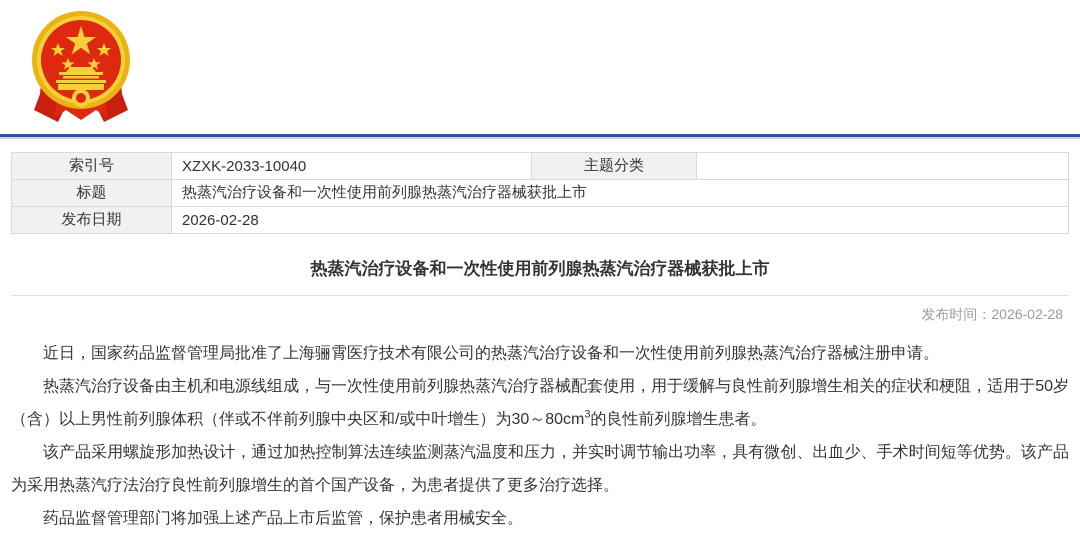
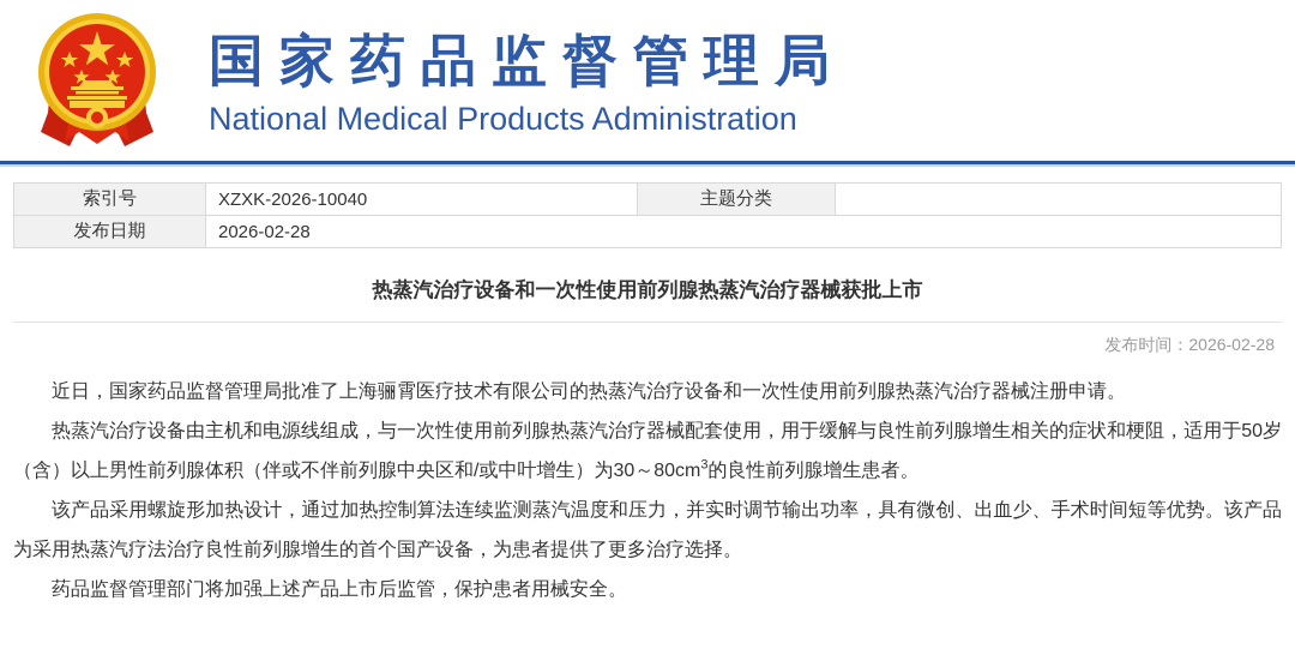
+ 国家药品监督管理局
+ National Medical Products Administration
- 索引号	XZXK-2033-10040	主题分类
+ 索引号	XZXK-2026-10040	主题分类
- 标题	热蒸汽治疗设备和一次性使用前列腺热蒸汽治疗器械获批上市
  发布日期	2026-02-28
  热蒸汽治疗设备和一次性使用前列腺热蒸汽治疗器械获批上市
  发布时间：2026-02-28
  近日，国家药品监督管理局批准了上海骊霄医疗技术有限公司的热蒸汽治疗设备和一次性使用前列腺热蒸汽治疗器械注册申请。
  热蒸汽治疗设备由主机和电源线组成，与一次性使用前列腺热蒸汽治疗器械配套使用，用于缓解与良性前列腺增生相关的症状和梗阻，适用于50岁（含）以上男性前列腺体积（伴或不伴前列腺中央区和/或中叶增生）为30～80cm3的良性前列腺增生患者。
  该产品采用螺旋形加热设计，通过加热控制算法连续监测蒸汽温度和压力，并实时调节输出功率，具有微创、出血少、手术时间短等优势。该产品为采用热蒸汽疗法治疗良性前列腺增生的首个国产设备，为患者提供了更多治疗选择。
  药品监督管理部门将加强上述产品上市后监管，保护患者用械安全。
